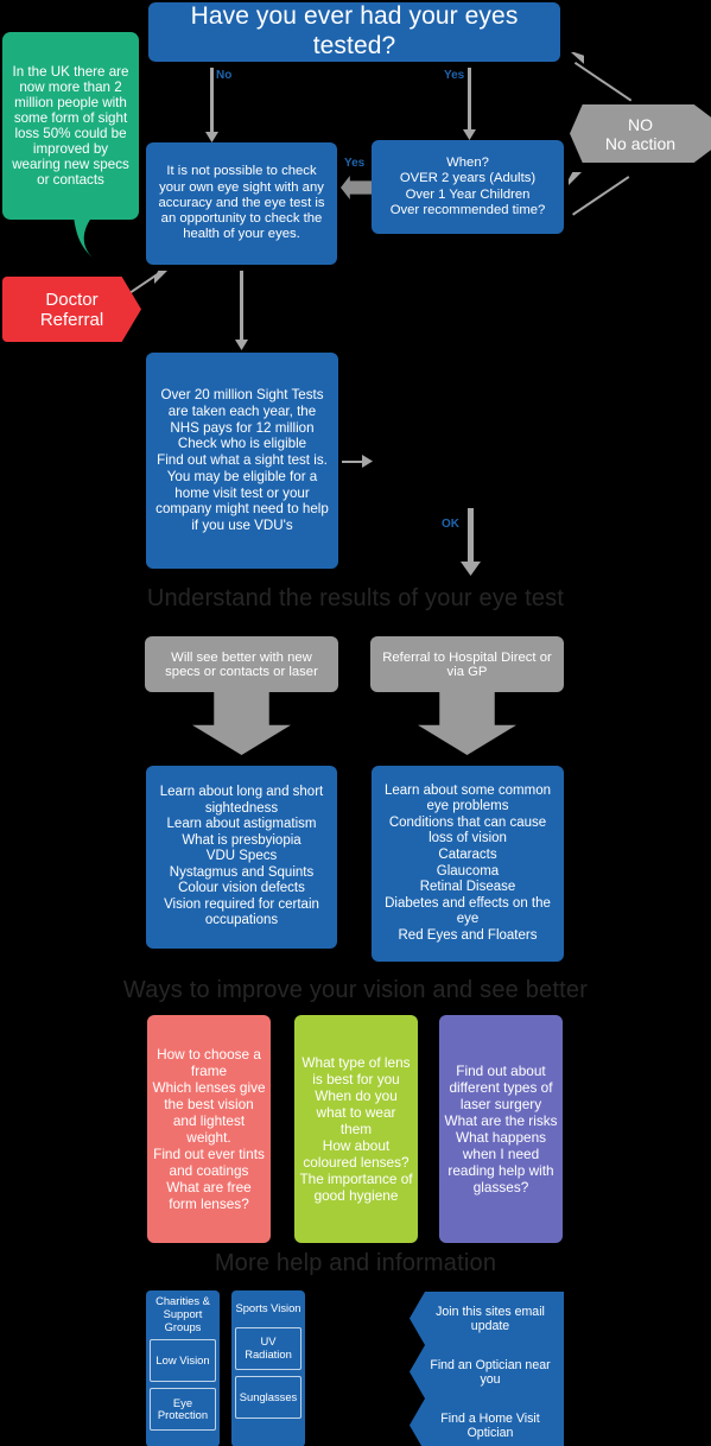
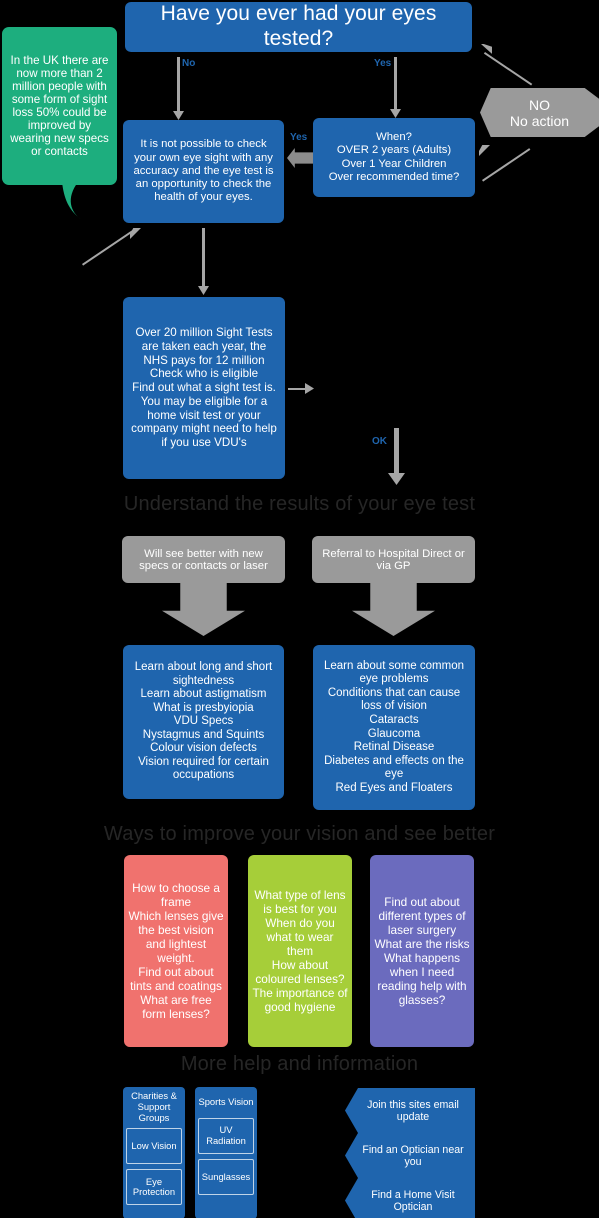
  Have you ever had your eyes tested?
  In the UK there are now more than 2 million people with some form of sight loss 50% could be improved by wearing new specs or contacts
- Doctor
- Referral
  No
  Yes
  NO
  No action
  It is not possible to check your own eye sight with any accuracy and the eye test is an opportunity to check the health of your eyes.
  When?
  OVER 2 years (Adults)
  Over 1 Year Children
  Over recommended time?
  Yes
  Over 20 million Sight Tests are taken each year, the NHS pays for 12 million
  Check who is eligible
  Find out what a sight test is.
  You may be eligible for a home visit test or your company might need to help if you use VDU's
  OK
  Understand the results of your eye test
  Will see better with new specs or contacts or laser
  Referral to Hospital Direct or via GP
  Learn about long and short sightedness
  Learn about astigmatism
  What is presbyiopia
  VDU Specs
  Nystagmus and Squints
  Colour vision defects
  Vision required for certain occupations
  Learn about some common eye problems
  Conditions that can cause loss of vision
  Cataracts
  Glaucoma
  Retinal Disease
  Diabetes and effects on the eye
  Red Eyes and Floaters
  Ways to improve your vision and see better
  How to choose a frame
  Which lenses give the best vision and lightest weight.
- Find out ever tints and coatings
+ Find out about tints and coatings
  What are free form lenses?
  What type of lens is best for you
  When do you what to wear them
  How about coloured lenses?
  The importance of good hygiene
  Find out about different types of laser surgery
  What are the risks
  What happens when I need reading help with glasses?
  More help and information
  Charities & Support Groups
  Low Vision
  Eye Protection
  Sports Vision
  UV Radiation
  Sunglasses
  Join this sites email update
  Find an Optician near you
  Find a Home Visit Optician
